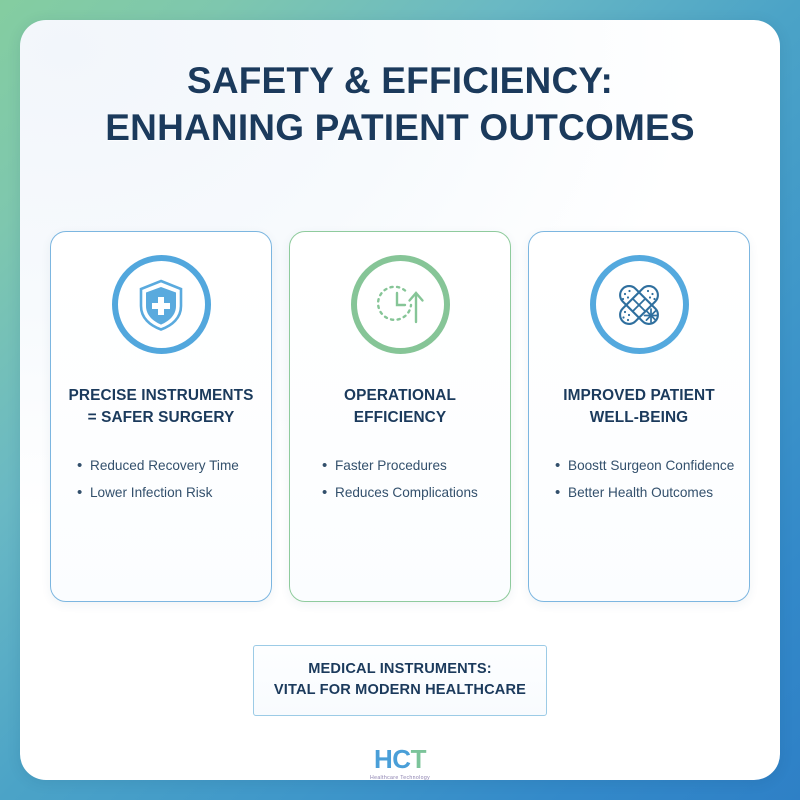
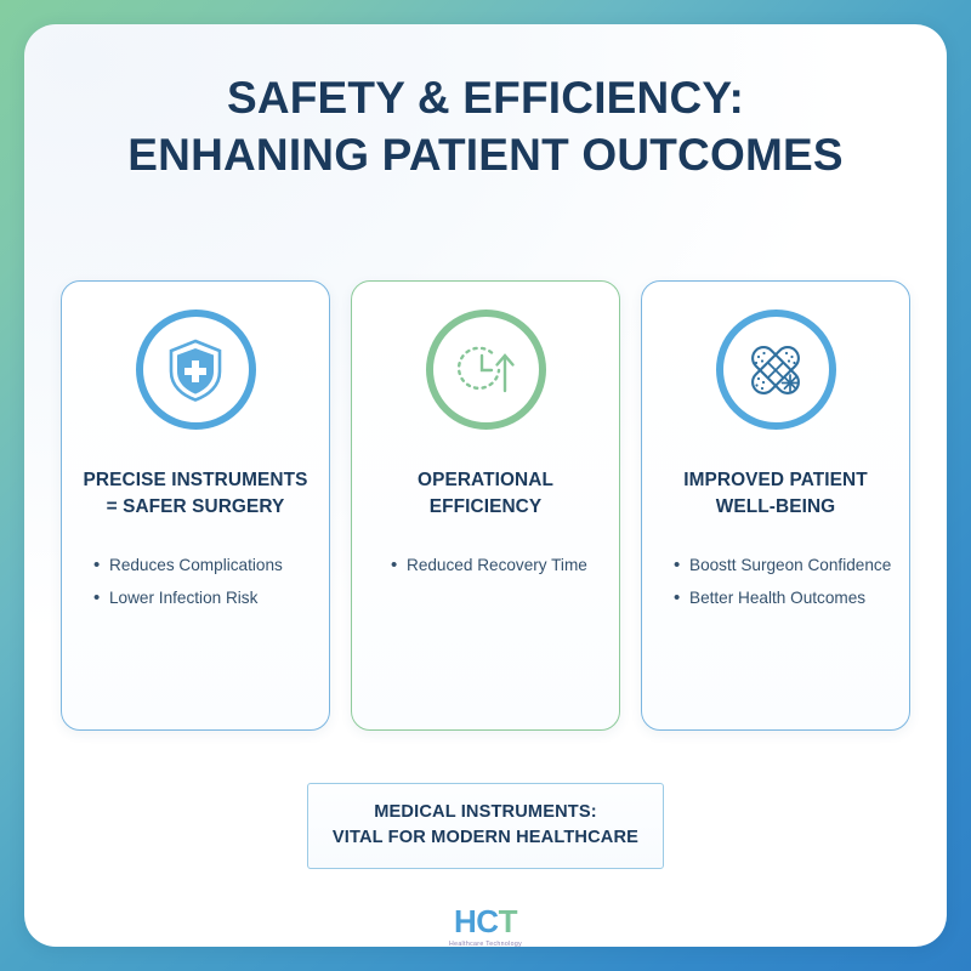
  SAFETY & EFFICIENCY:
  ENHANING PATIENT OUTCOMES
  PRECISE INSTRUMENTS
  = SAFER SURGERY
- Reduced Recovery Time
+ Reduces Complications
  Lower Infection Risk
  OPERATIONAL
  EFFICIENCY
- Faster Procedures
- Reduces Complications
+ Reduced Recovery Time
  IMPROVED PATIENT
  WELL-BEING
  Boostt Surgeon Confidence
  Better Health Outcomes
  MEDICAL INSTRUMENTS:
  VITAL FOR MODERN HEALTHCARE
  HCT
